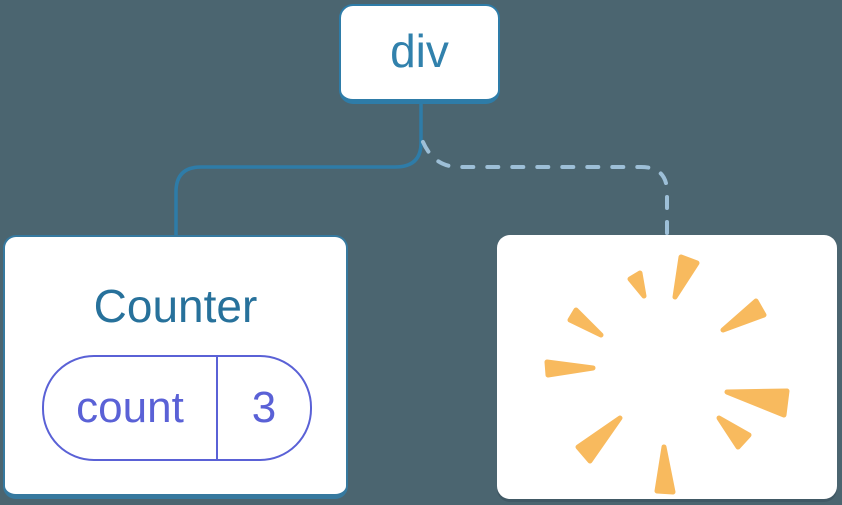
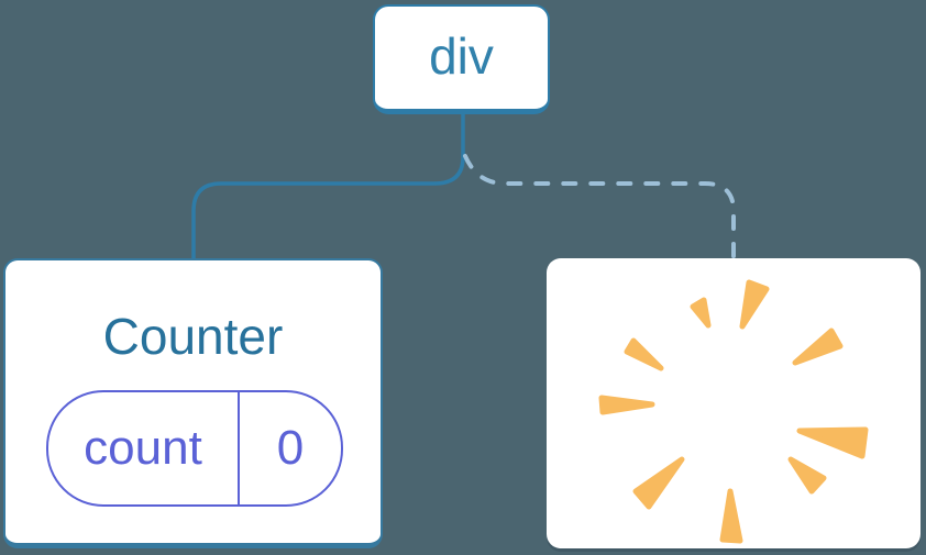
  div
  Counter
  count
- 3
+ 0
